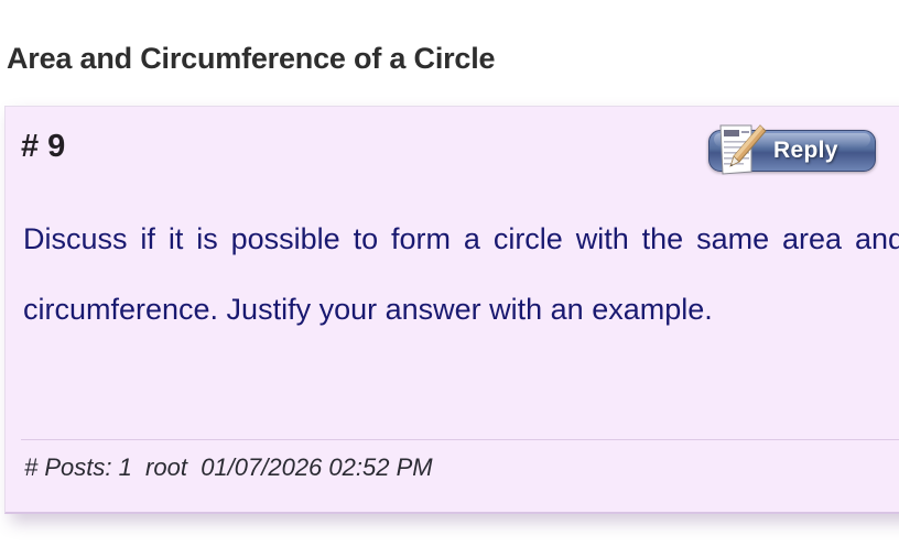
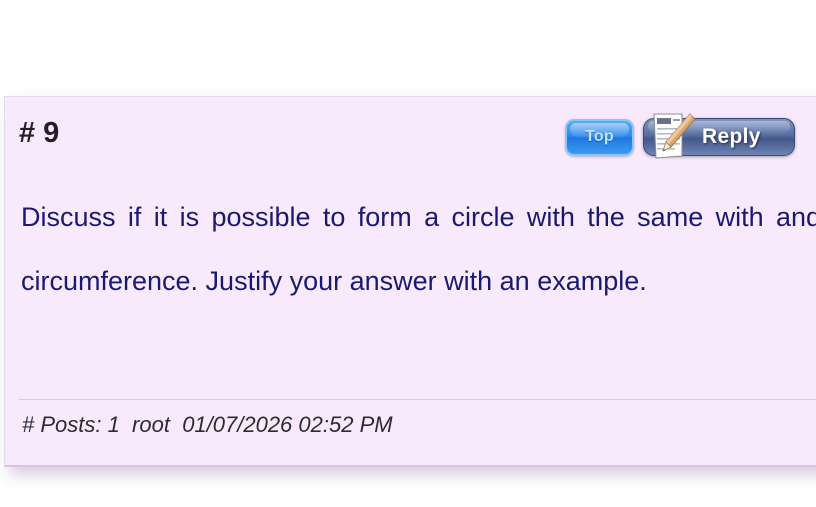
- Area and Circumference of a Circle
  # 9
+ Top
  Reply
- Discuss if it is possible to form a circle with the same area and circumference. Justify your answer with an example.
+ Discuss if it is possible to form a circle with the same with and circumference. Justify your answer with an example.
  # Posts: 1 root 01/07/2026 02:52 PM
